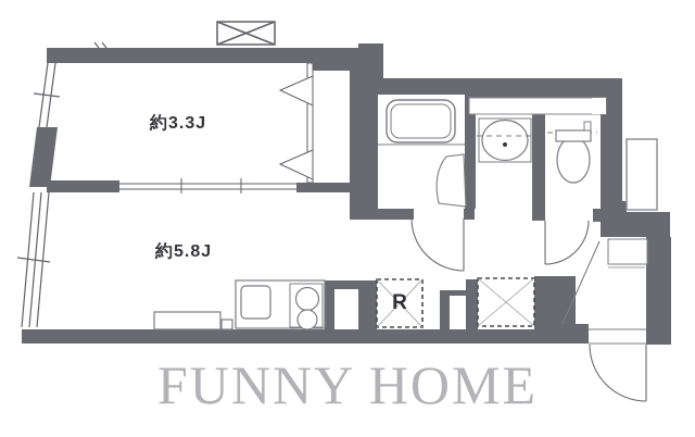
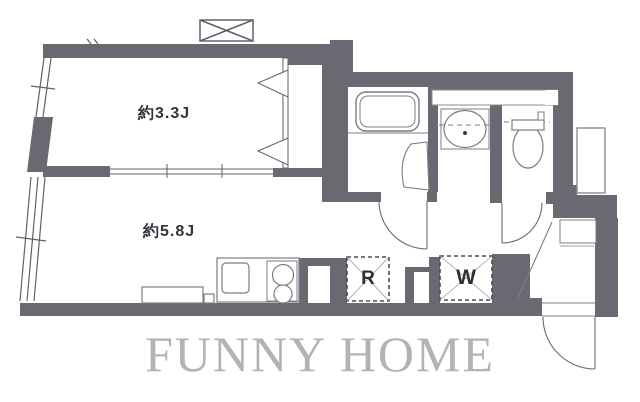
  FUNNY HOME
  約3.3J
  約5.8J
  R
+ W
